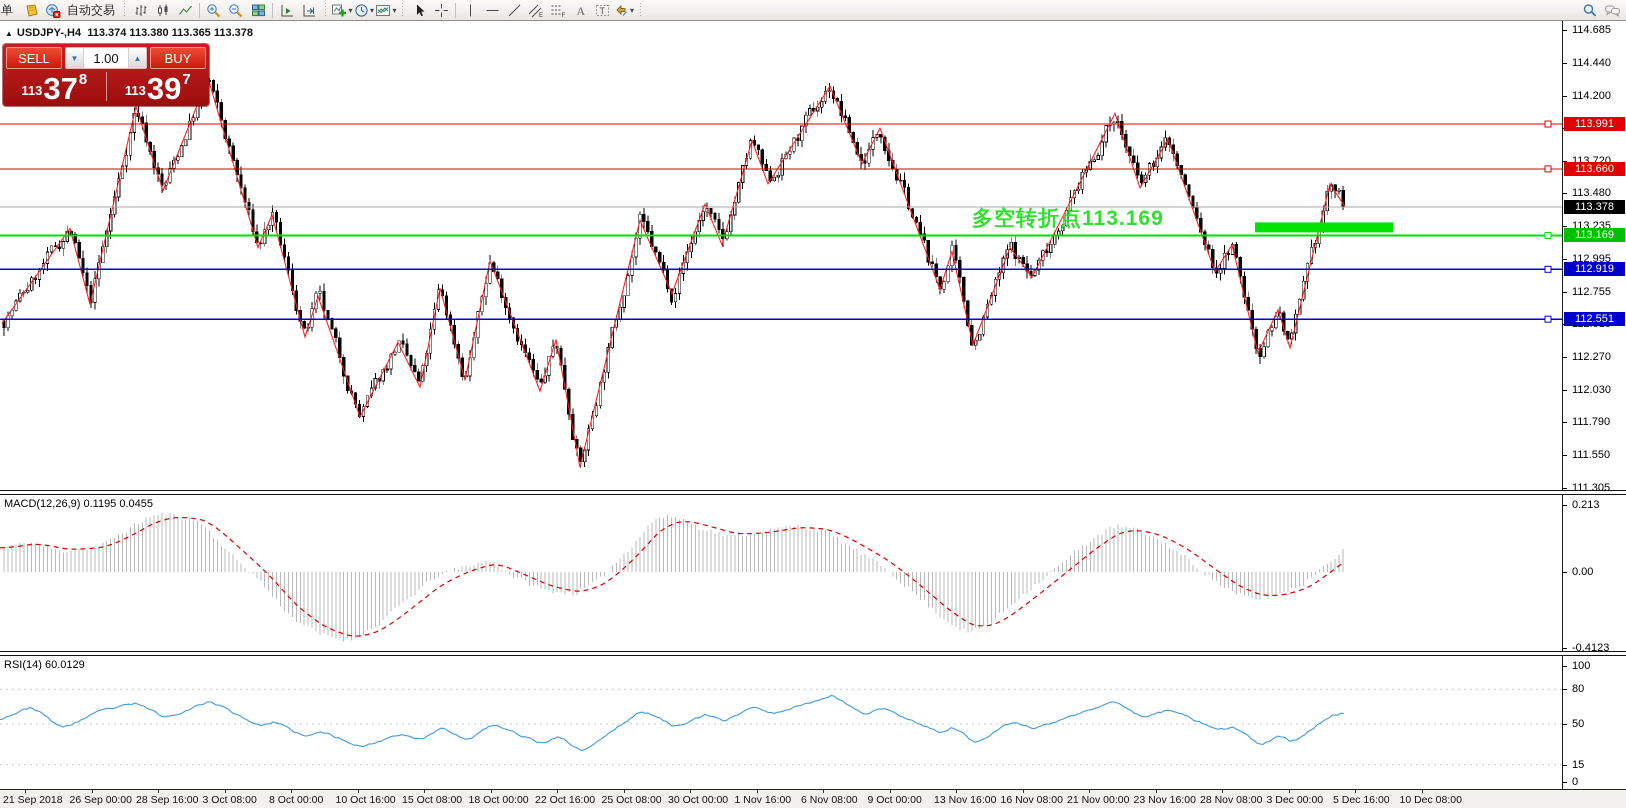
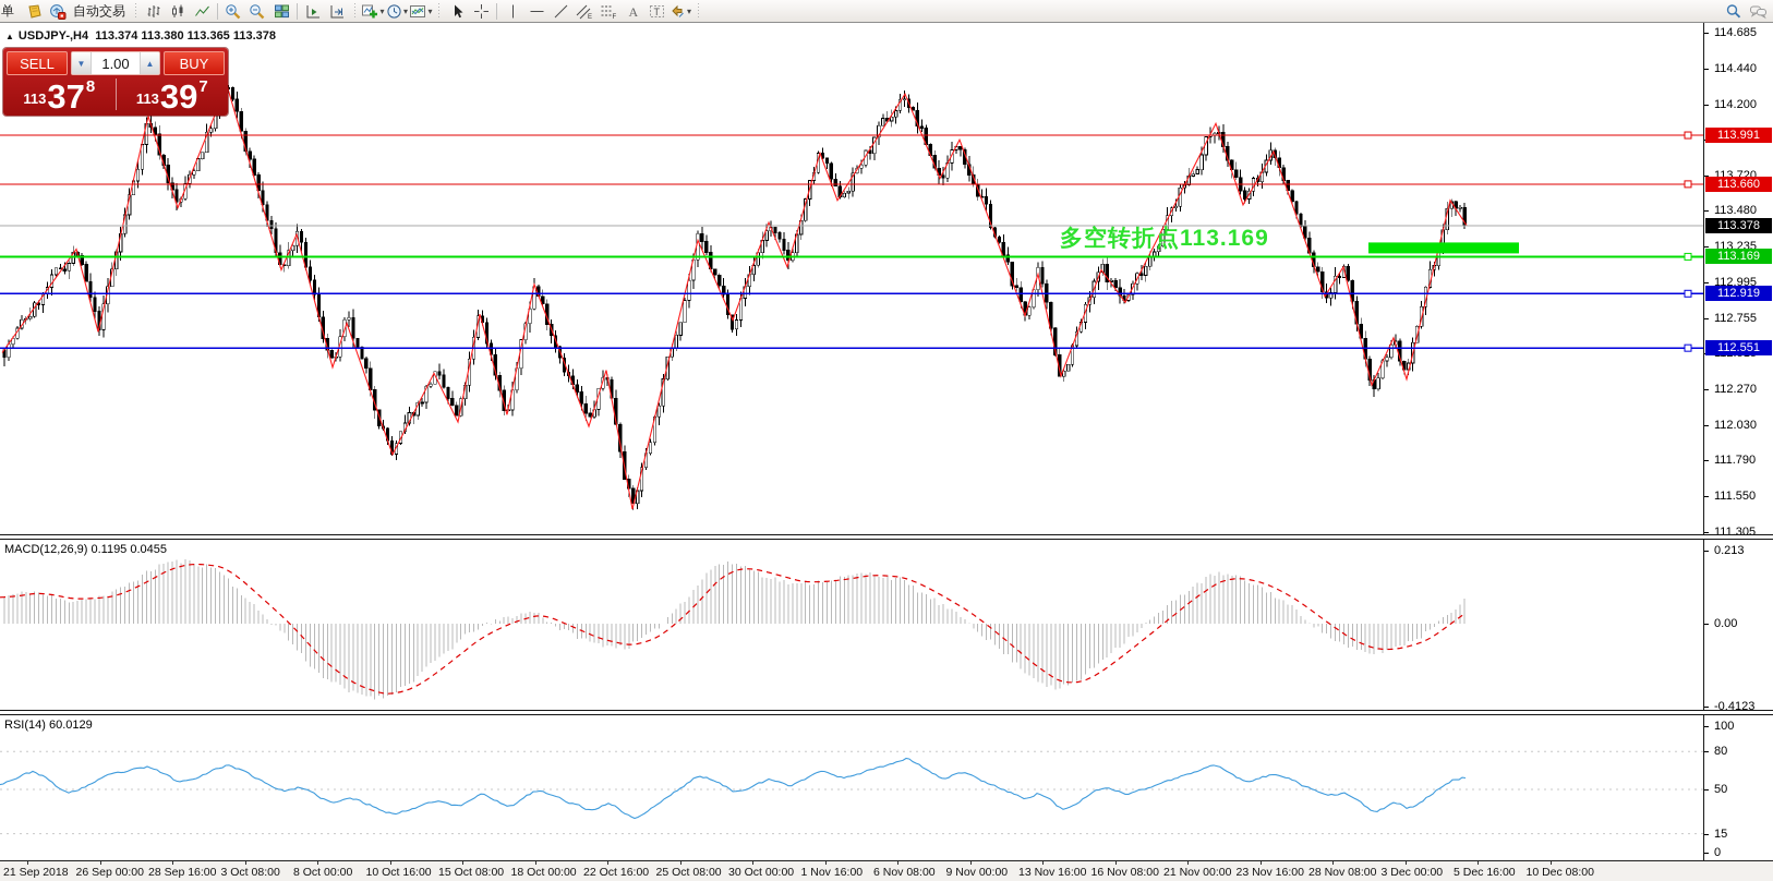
  单
  自动交易
  ▾
  ▾
  ▾
  A
  T
  ▾
  ▲ USDJPY-,H4 113.374 113.380 113.365 113.378
  多空转折点113.169
  SELL
  ▼
  1.00
  ▲
  BUY
  113
  37
  8
  113
  39
  7
  MACD(12,26,9) 0.1195 0.0455
  RSI(14) 60.0129
  114.685
  114.440
  114.200
  113.720
  113.480
  113.235
  112.995
  112.755
  112.270
  112.030
  111.790
  111.550
  111.305
  113.991
  113.660
  113.378
  113.169
  112.919
  112.551
  0.213
  0.00
  -0.4123
  100
  80
  50
  15
  0
  21 Sep 2018
  26 Sep 00:00
  28 Sep 16:00
  3 Oct 08:00
  8 Oct 00:00
  10 Oct 16:00
  15 Oct 08:00
  18 Oct 00:00
  22 Oct 16:00
  25 Oct 08:00
  30 Oct 00:00
  1 Nov 16:00
  6 Nov 08:00
- 9 Oct 00:00
+ 9 Nov 00:00
  13 Nov 16:00
  16 Nov 08:00
  21 Nov 00:00
  23 Nov 16:00
  28 Nov 08:00
  3 Dec 00:00
  5 Dec 16:00
  10 Dec 08:00
